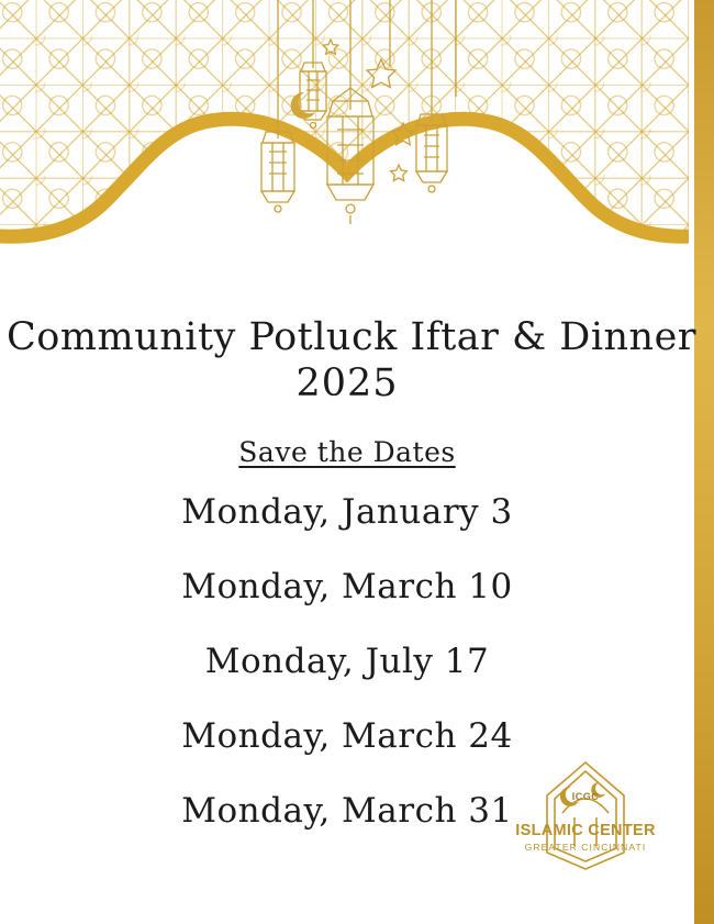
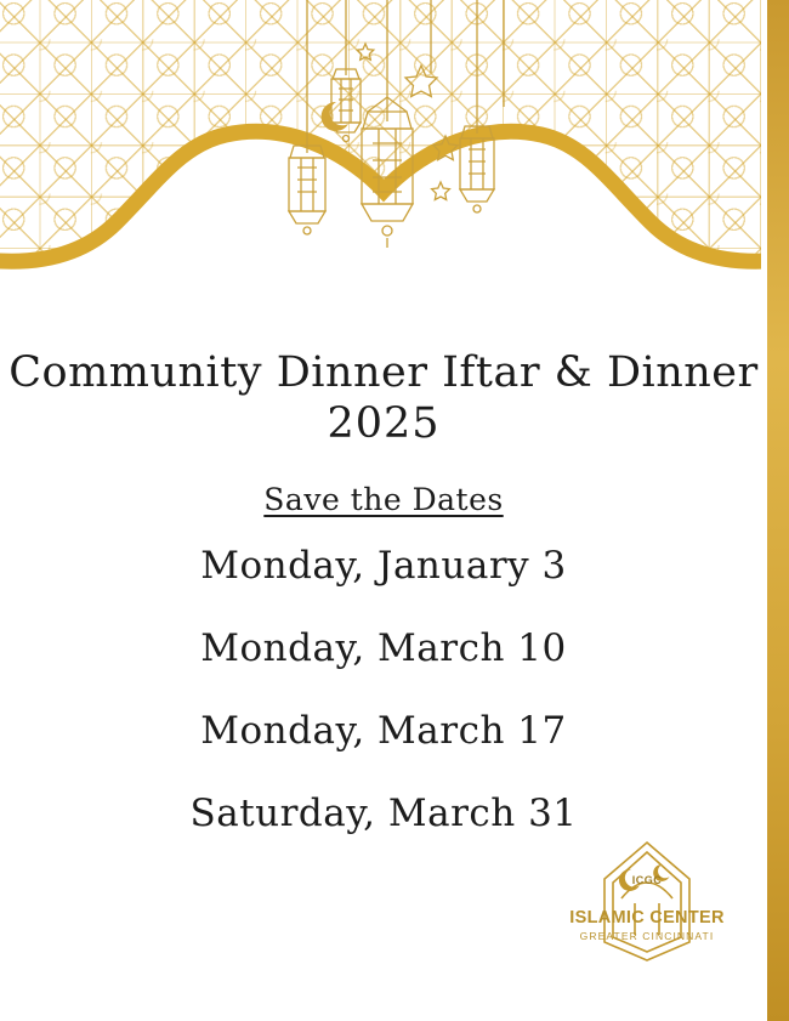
- Community Potluck Iftar & Dinner
+ Community Dinner Iftar & Dinner
  2025
  Save the Dates
  Monday, January 3
  Monday, March 10
- Monday, July 17
+ Monday, March 17
- Monday, March 24
- Monday, March 31
+ Saturday, March 31
  ICGC
  ISLAMIC CENTER
  GREATER CINCINNATI
